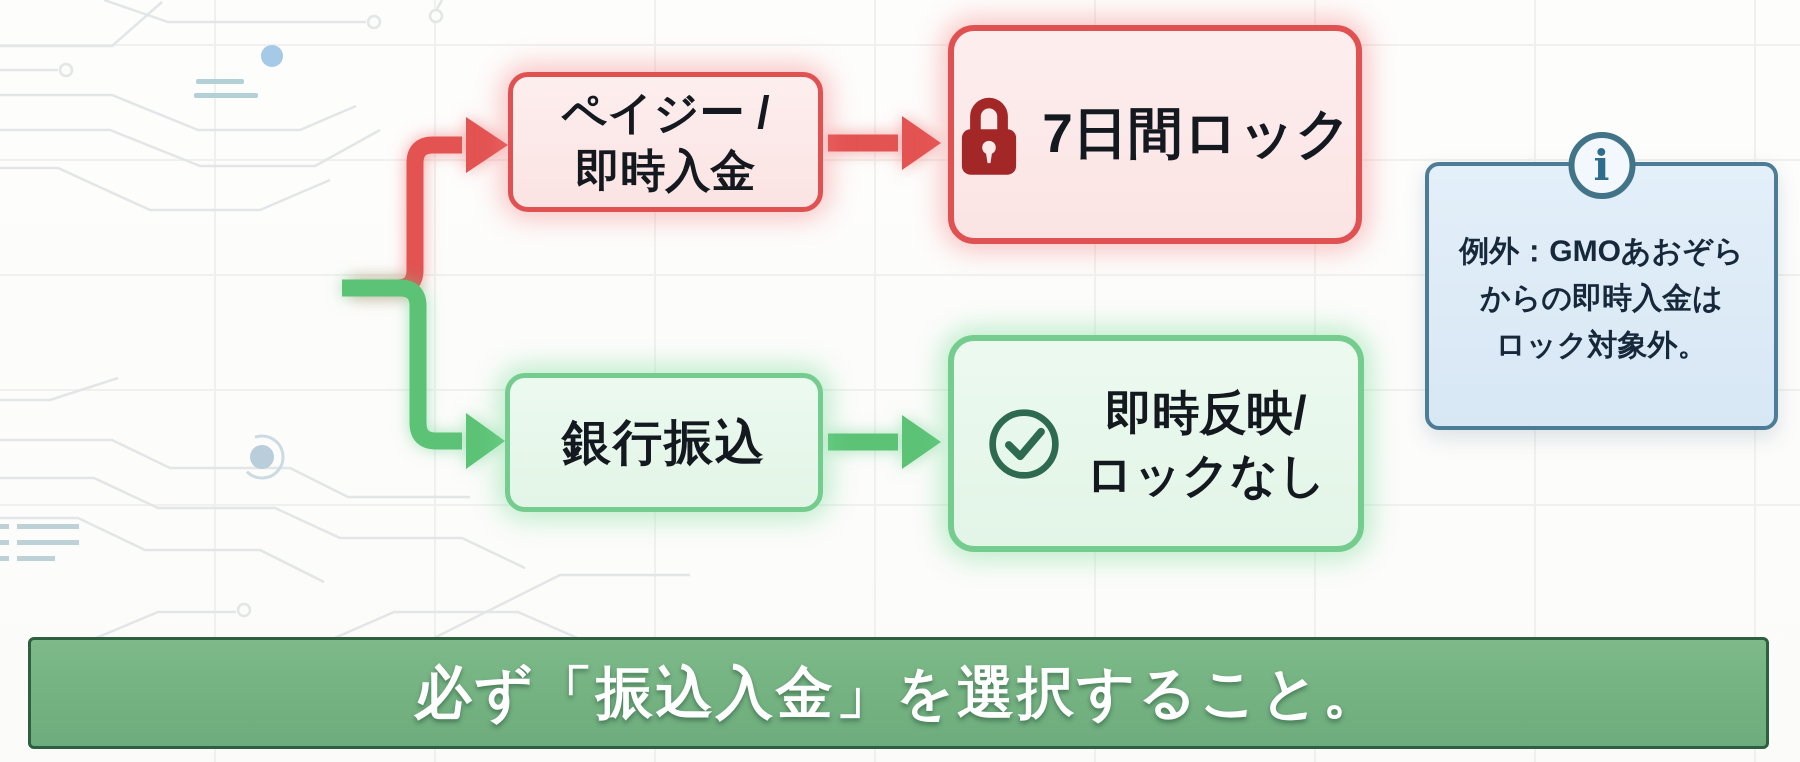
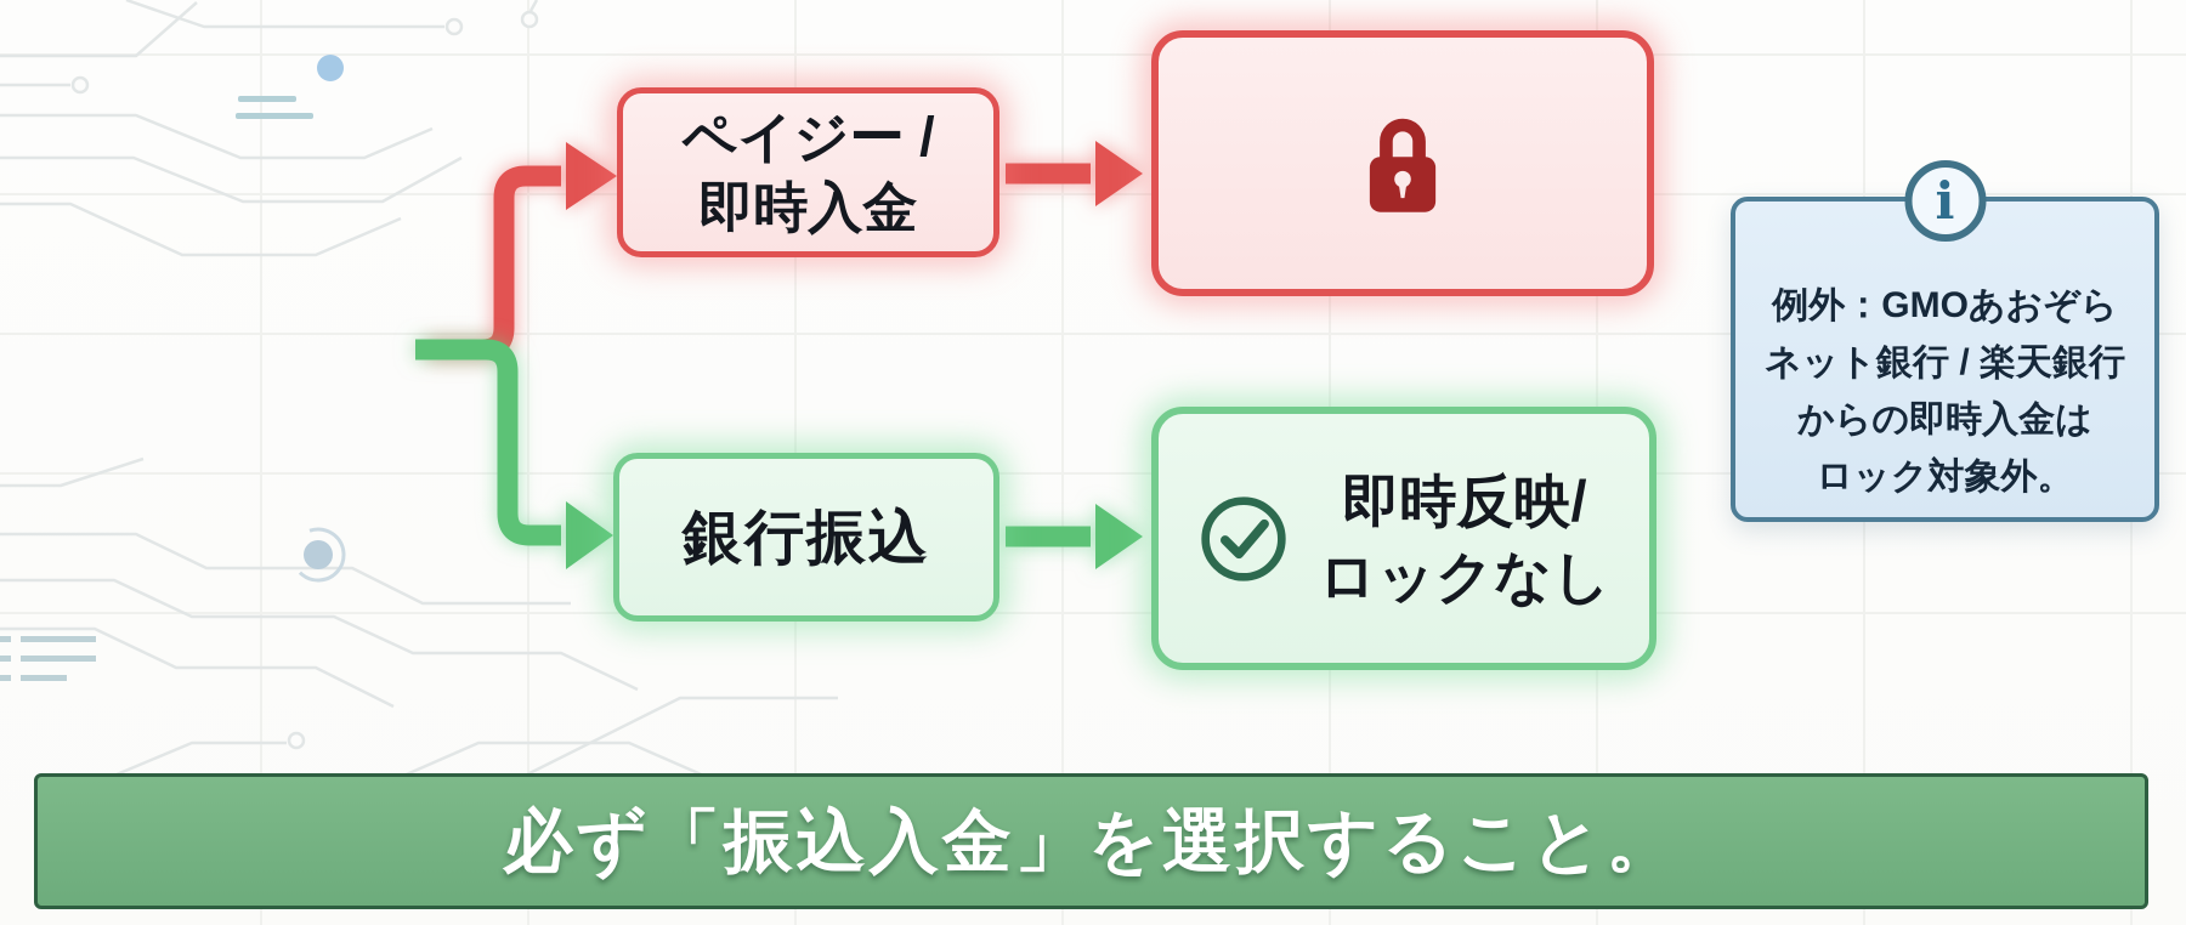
  ペイジー /
  即時入金
- 7日間ロック
  銀行振込
  即時反映/
  ロックなし
  i
  例外：GMOあおぞら
+ ネット銀行 / 楽天銀行
  からの即時入金は
  ロック対象外。
  必ず「振込入金」を選択すること。
